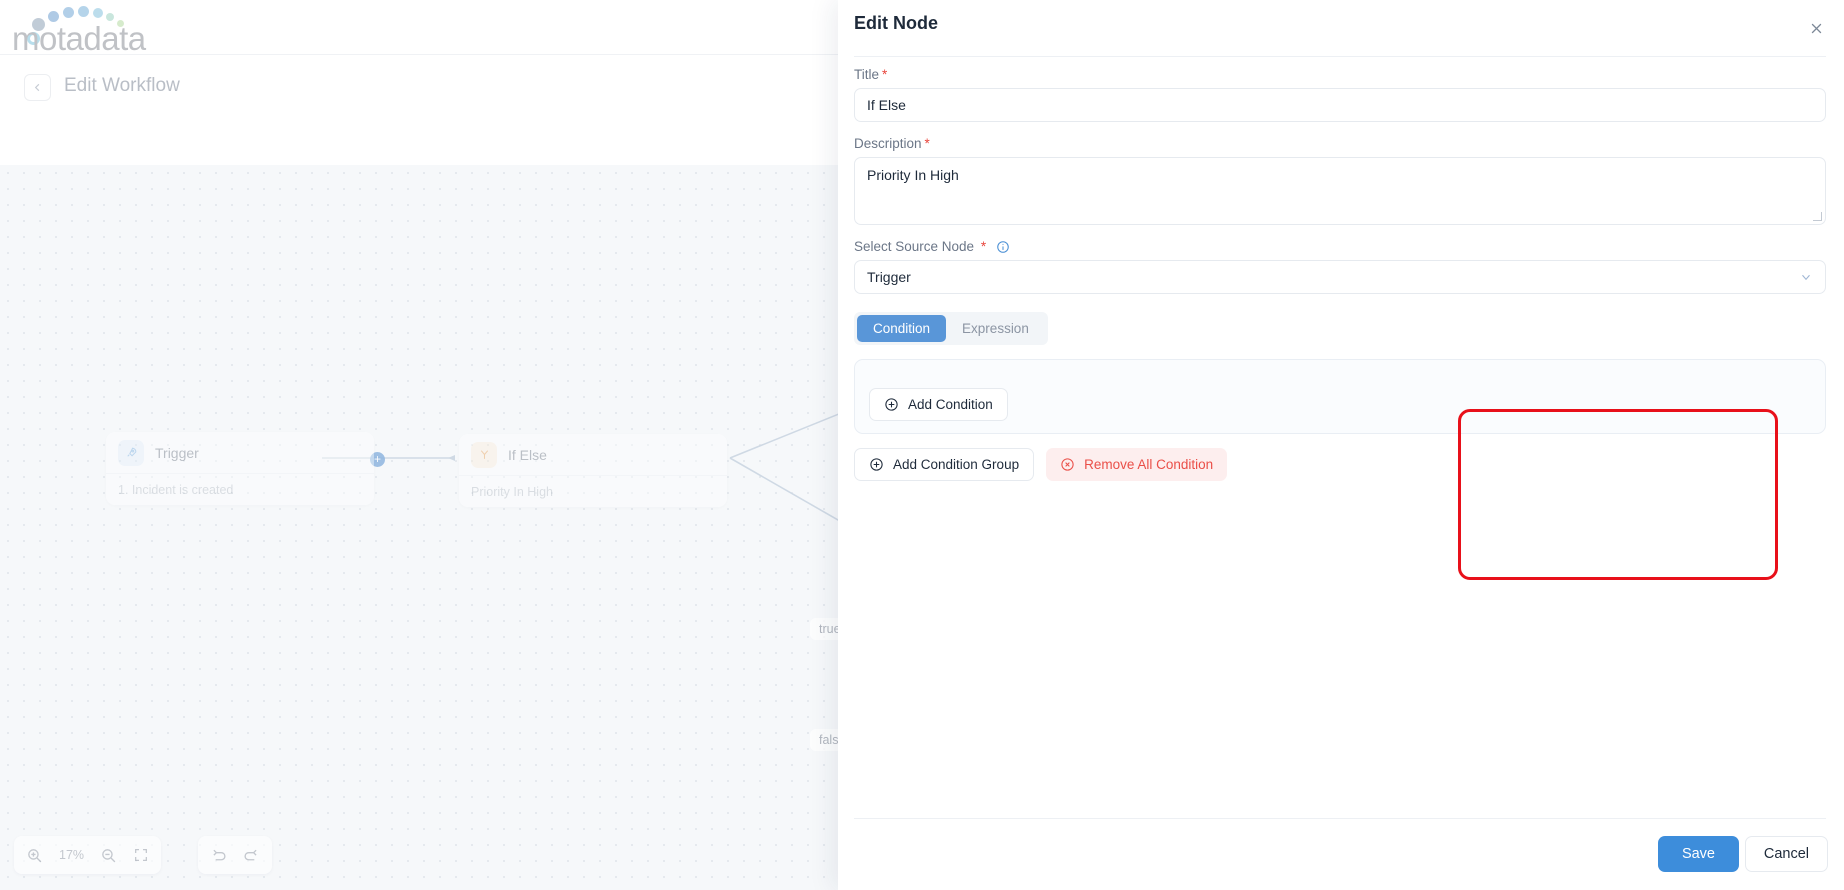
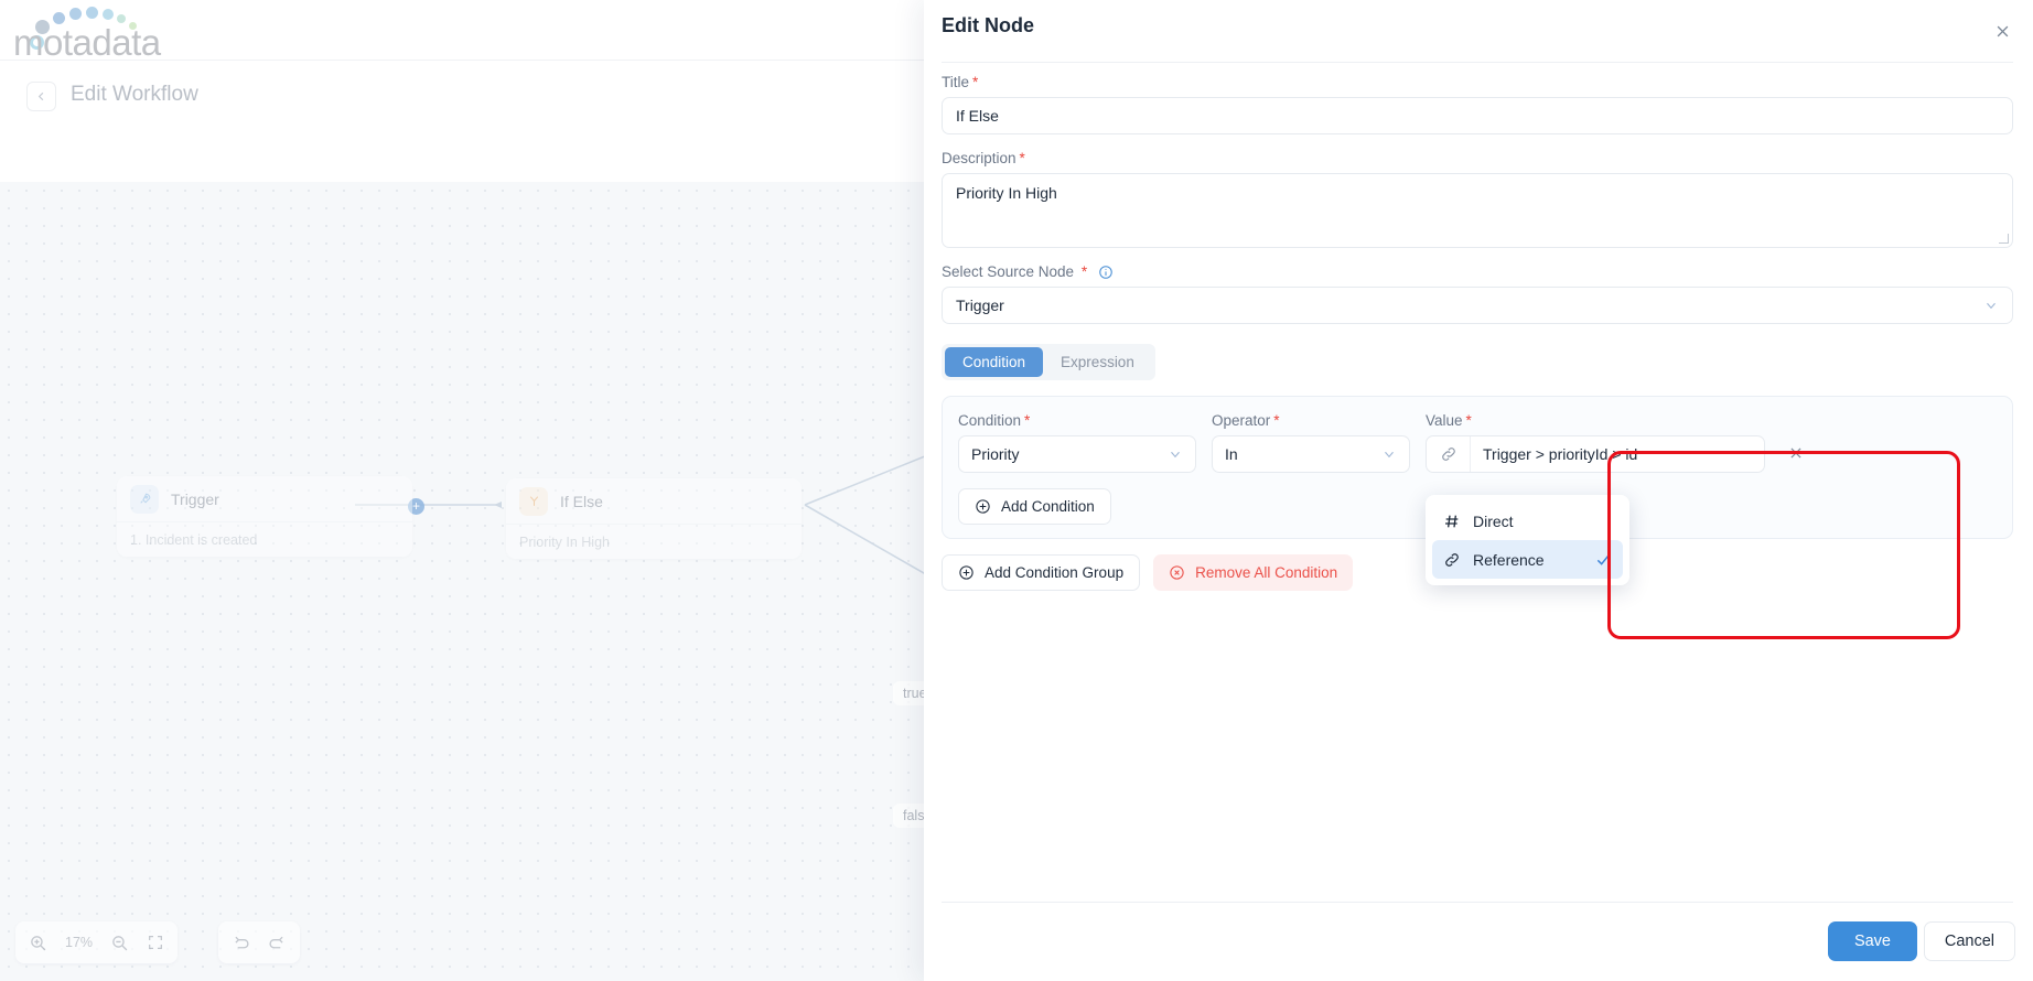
  motadata
  Edit Workflow
  +
  Trigger
  1. Incident is created
  If Else
  Priority In High
  tru
  fals
  17%
  Edit Node
  Title *
  If Else
  Description *
  Priority In High
  Select Source Node *
  Trigger
  Condition
  Expression
+ Condition *
+ Priority
+ Operator *
+ In
+ Value *
+ Trigger > priorityId > id
+ Direct
+ Reference
  Add Condition
  Add Condition Group
  Remove All Condition
  Save
  Cancel
